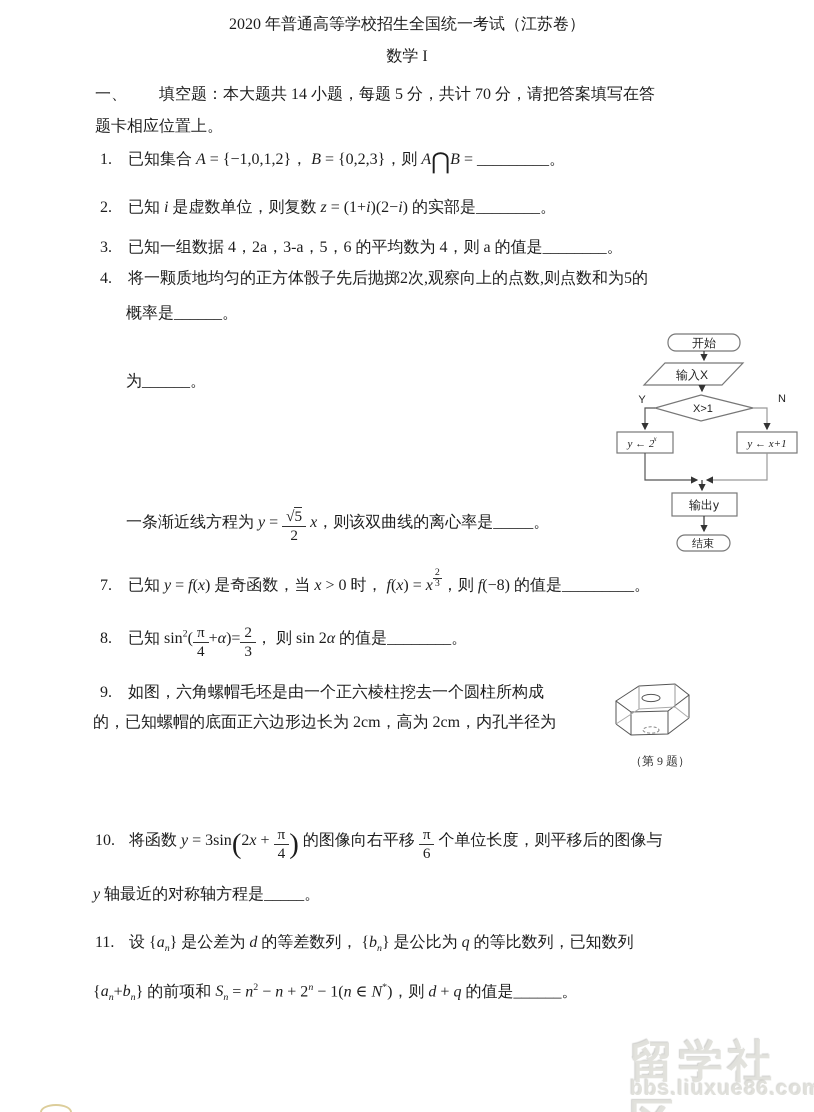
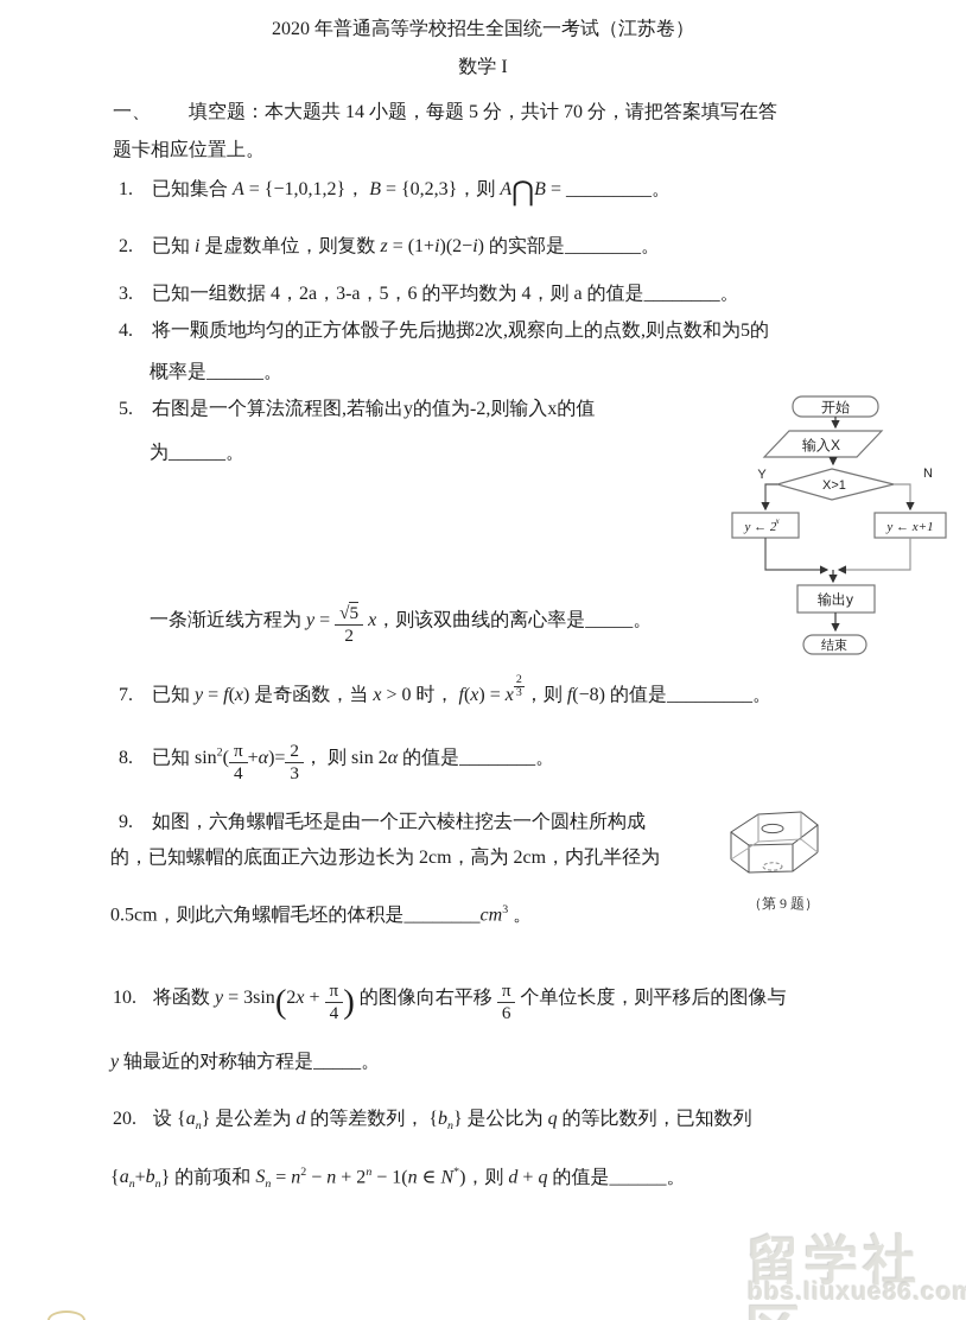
  2020 年普通高等学校招生全国统一考试（江苏卷）
  数学 I
  一、 填空题：本大题共 14 小题，每题 5 分，共计 70 分，请把答案填写在答
  题卡相应位置上。
  1. 已知集合 A = {−1,0,1,2}， B = {0,2,3}，则 A⋂B = _________。
  2. 已知 i 是虚数单位，则复数 z = (1+i)(2−i) 的实部是________。
  3. 已知一组数据 4，2a，3-a，5，6 的平均数为 4，则 a 的值是________。
  4. 将一颗质地均匀的正方体骰子先后抛掷2次,观察向上的点数,则点数和为5的
  概率是______。
+ 5. 右图是一个算法流程图,若输出y的值为-2,则输入x的值
  为______。
  一条渐近线方程为 y =
  √5
  2
  x，则该双曲线的离心率是_____。
  7. 已知 y = f(x) 是奇函数，当 x > 0 时， f(x) = x
  2
  3
  ，则 f(−8) 的值是_________。
  8. 已知 sin2(
  π
  4
  +α)=
  2
  3
  ， 则 sin 2α 的值是________。
  9. 如图，六角螺帽毛坯是由一个正六棱柱挖去一个圆柱所构成
  的，已知螺帽的底面正六边形边长为 2cm，高为 2cm，内孔半径为
+ 0.5cm，则此六角螺帽毛坯的体积是________cm3 。
  10. 将函数 y = 3sin(2x +
  π
  4
  ) 的图像向右平移
  π
  6
  个单位长度，则平移后的图像与
  y 轴最近的对称轴方程是_____。
- 11. 设 {an} 是公差为 d 的等差数列， {bn} 是公比为 q 的等比数列，已知数列
+ 20. 设 {an} 是公差为 d 的等差数列， {bn} 是公比为 q 的等比数列，已知数列
  {an+bn} 的前项和 Sn = n2 − n + 2n − 1(n ∈ N*)，则 d + q 的值是______。
  开始
  输入X
  X>1
  Y
  N
  y ← 2
  x
  y ← x+1
  输出y
  结束
  （第 9 题）
  留学社
  bbs.liuxue86.com
